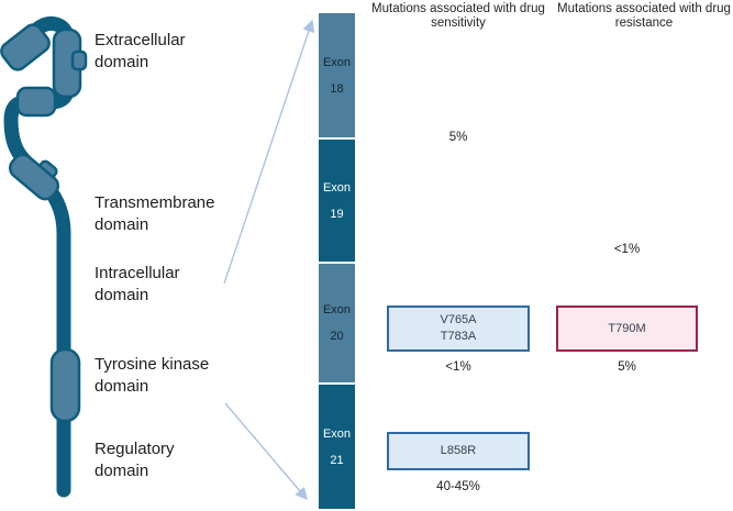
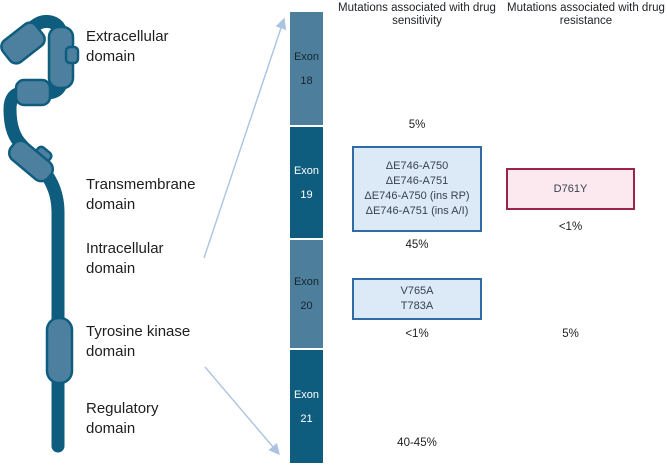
  Extracellular
  domain
  Transmembrane
  domain
  Intracellular
  domain
  Tyrosine kinase
  domain
  Regulatory
  domain
  Exon
  18
  Exon
  19
  Exon
  20
  Exon
  21
  Mutations associated with drug sensitivity
  Mutations associated with drug resistance
  5%
+ ΔE746-A750
+ ΔE746-A751
+ ΔE746-A750 (ins RP)
+ ΔE746-A751 (ins A/I)
+ 45%
  V765A
  T783A
  <1%
- L858R
  40-45%
+ D761Y
  <1%
- T790M
  5%
